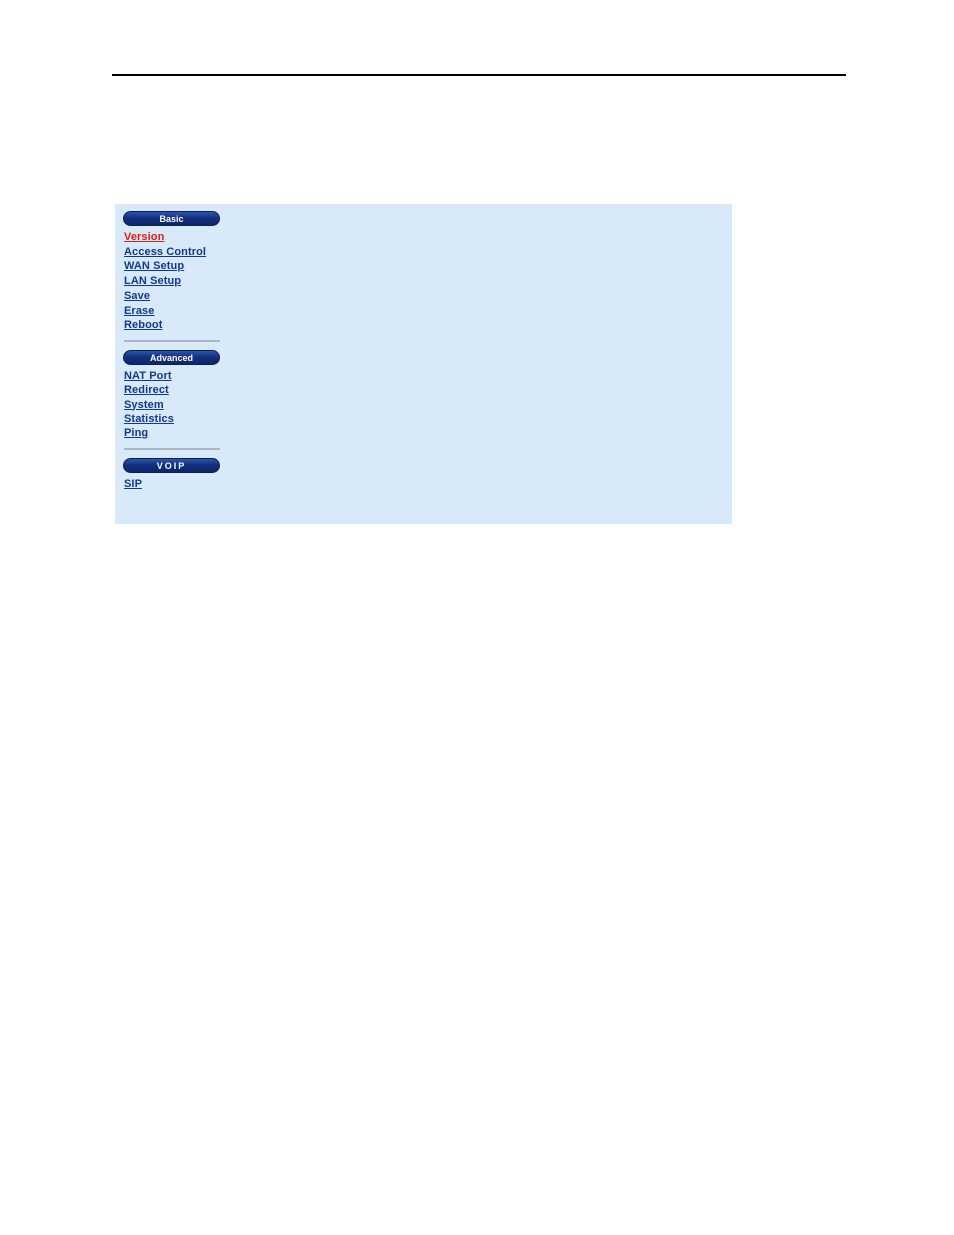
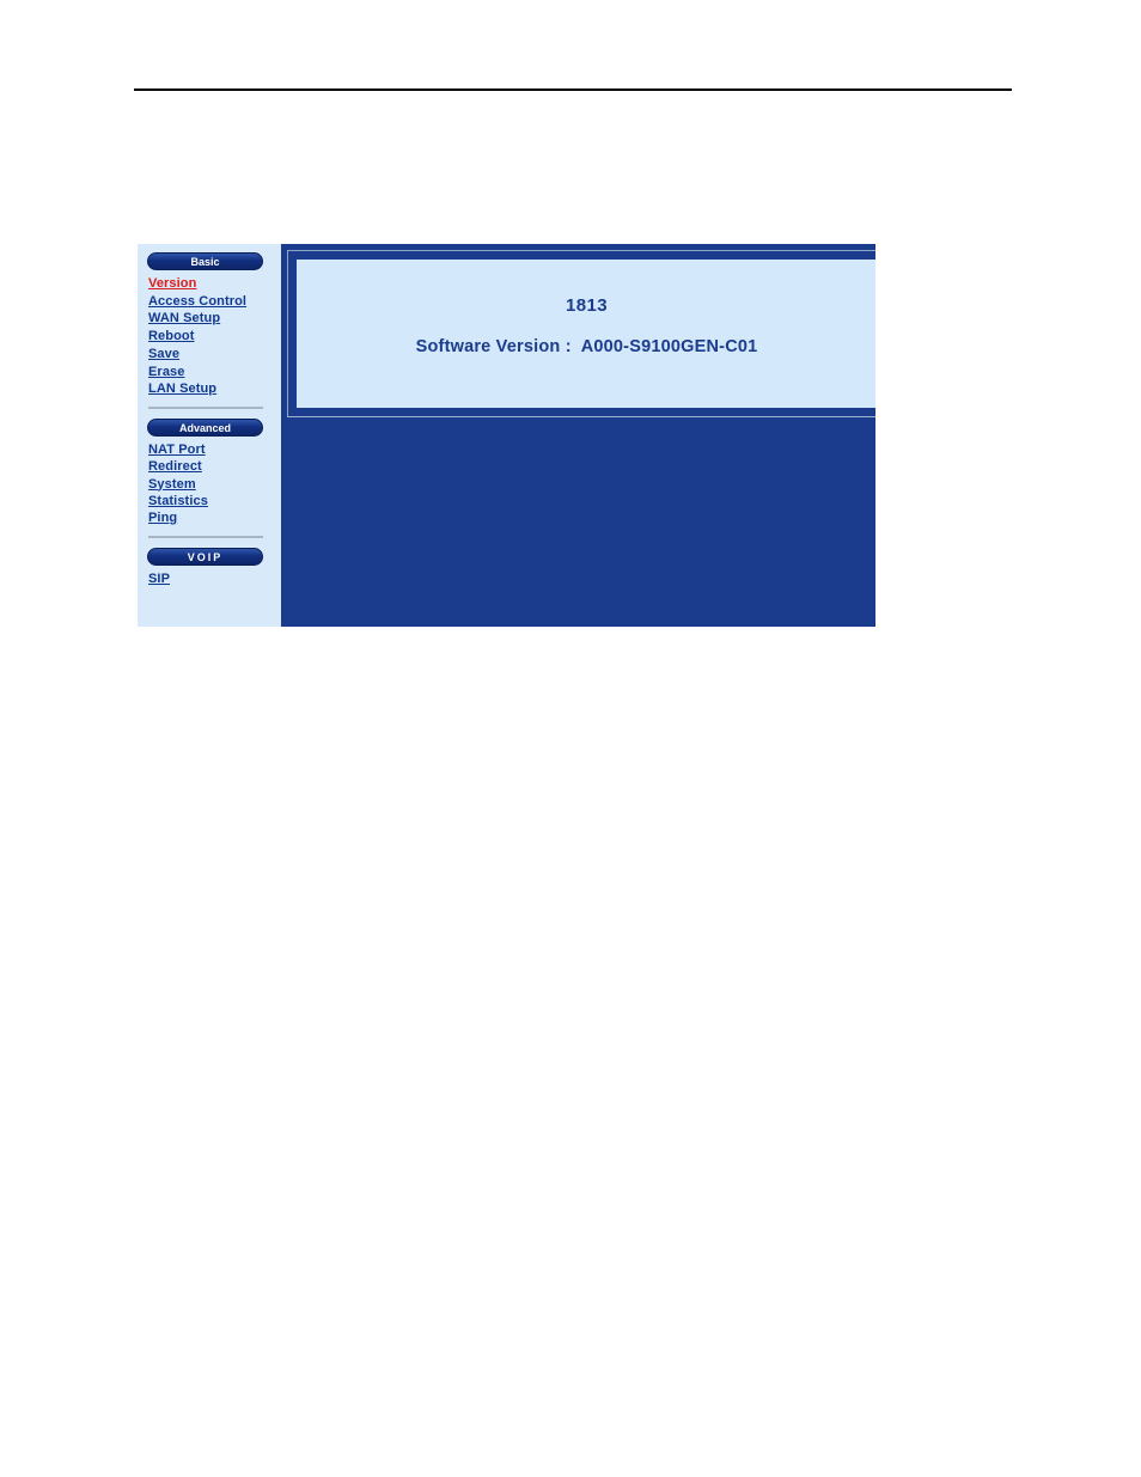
  Basic
  Version
  Access Control
  WAN Setup
- LAN Setup
+ Reboot
  Save
  Erase
- Reboot
+ LAN Setup
  Advanced
  NAT Port Redirect
  System Statistics
  Ping
  VOIP
  SIP
+ 1813
+ Software Version : A000-S9100GEN-C01
